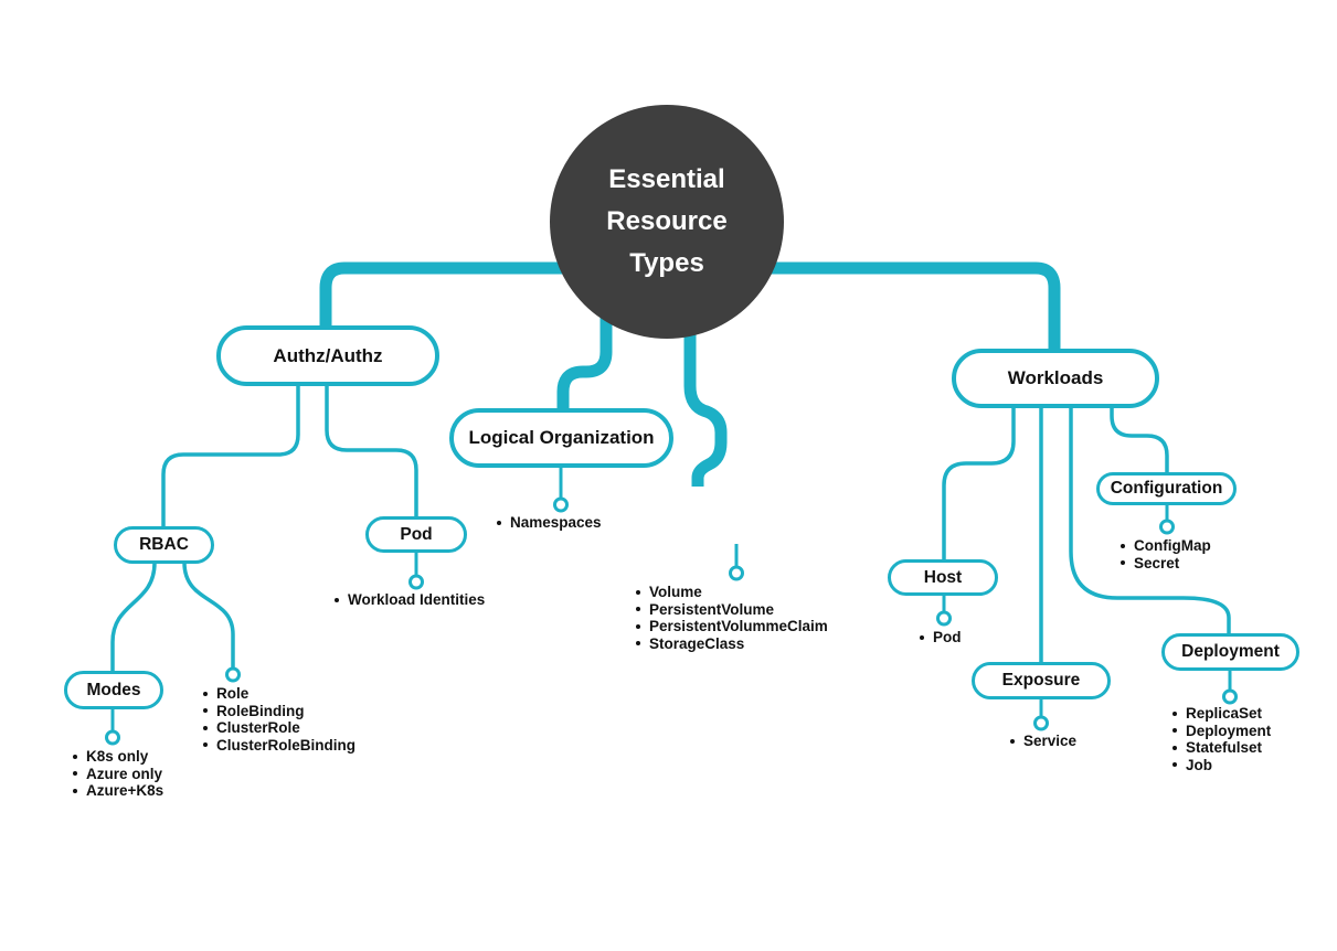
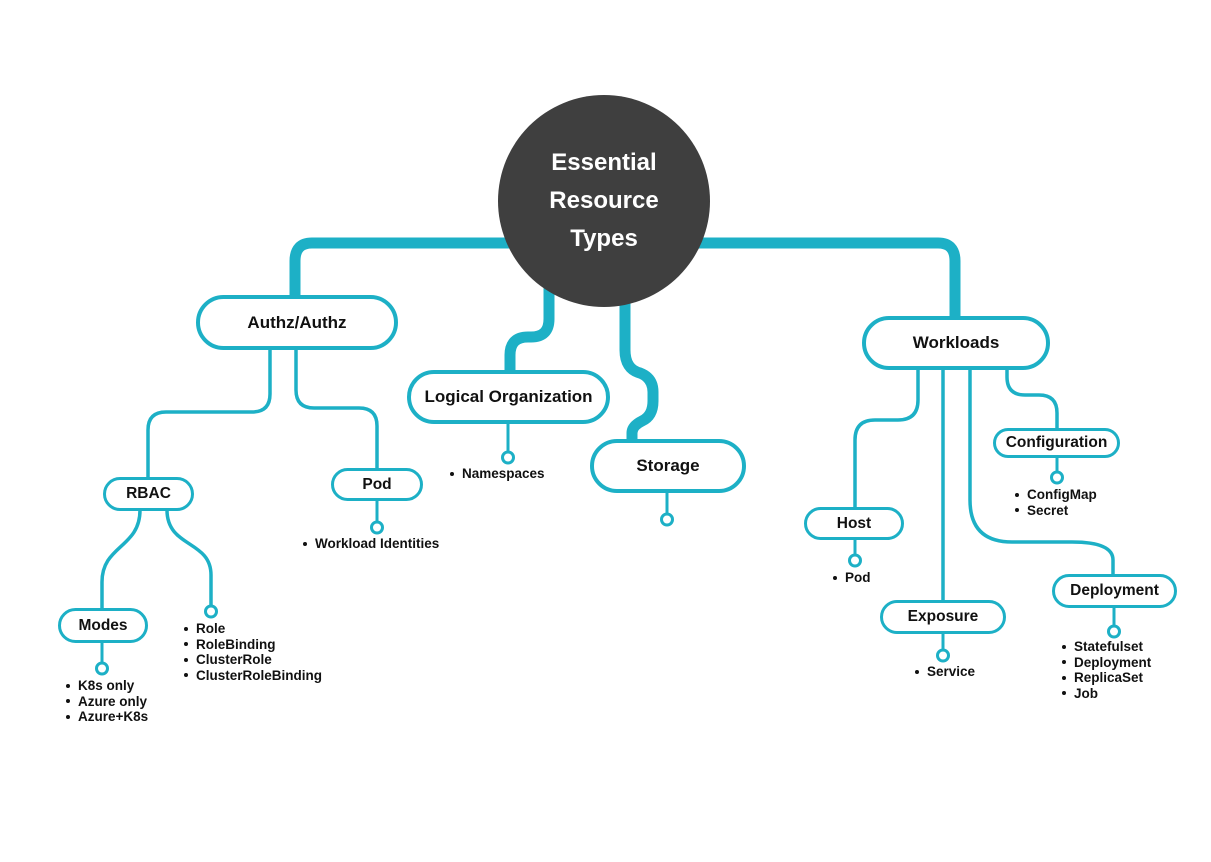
  Essential
  Resource
  Types
  Authz/Authz
  Workloads
  Logical Organization
+ Storage
  RBAC
  Pod
  Modes
  Host
  Exposure
  Configuration
  Deployment
  Workload Identities
  Namespaces
- Volume
- PersistentVolume
- PersistentVolummeClaim
- StorageClass
  Role
  RoleBinding
  ClusterRole
  ClusterRoleBinding
  K8s only
  Azure only
  Azure+K8s
  Pod
  Service
  ConfigMap
  Secret
- ReplicaSet
+ Statefulset
  Deployment
- Statefulset
+ ReplicaSet
  Job
